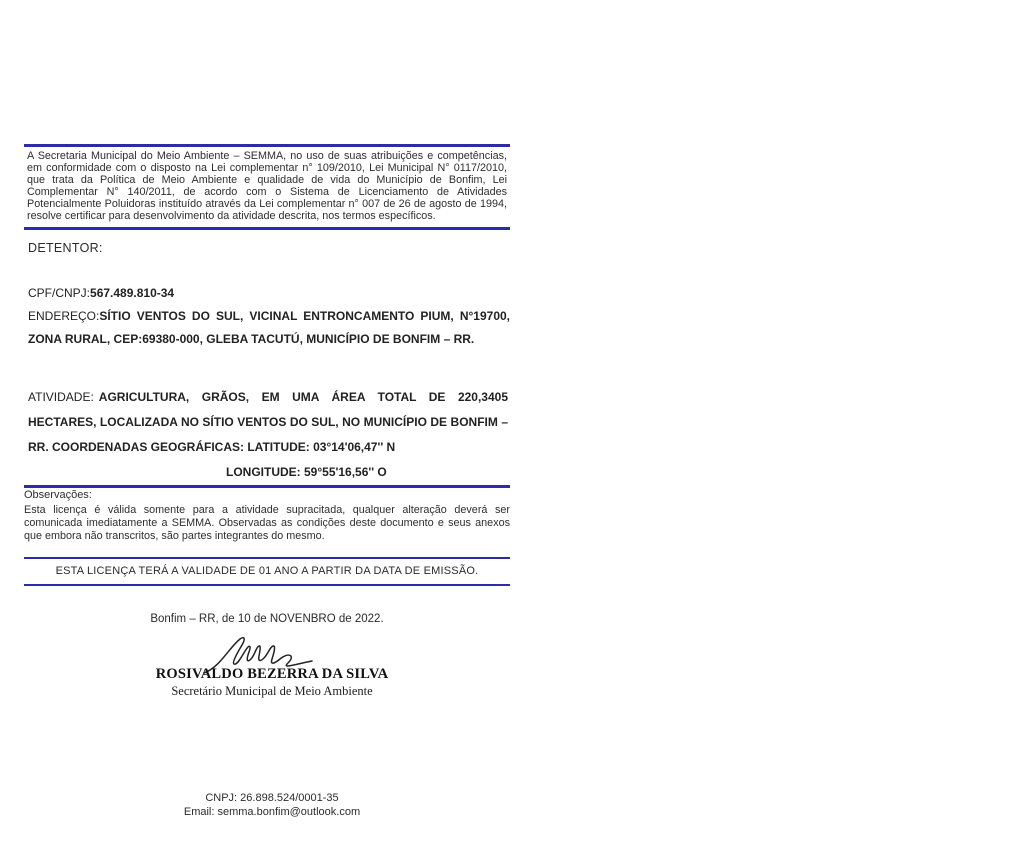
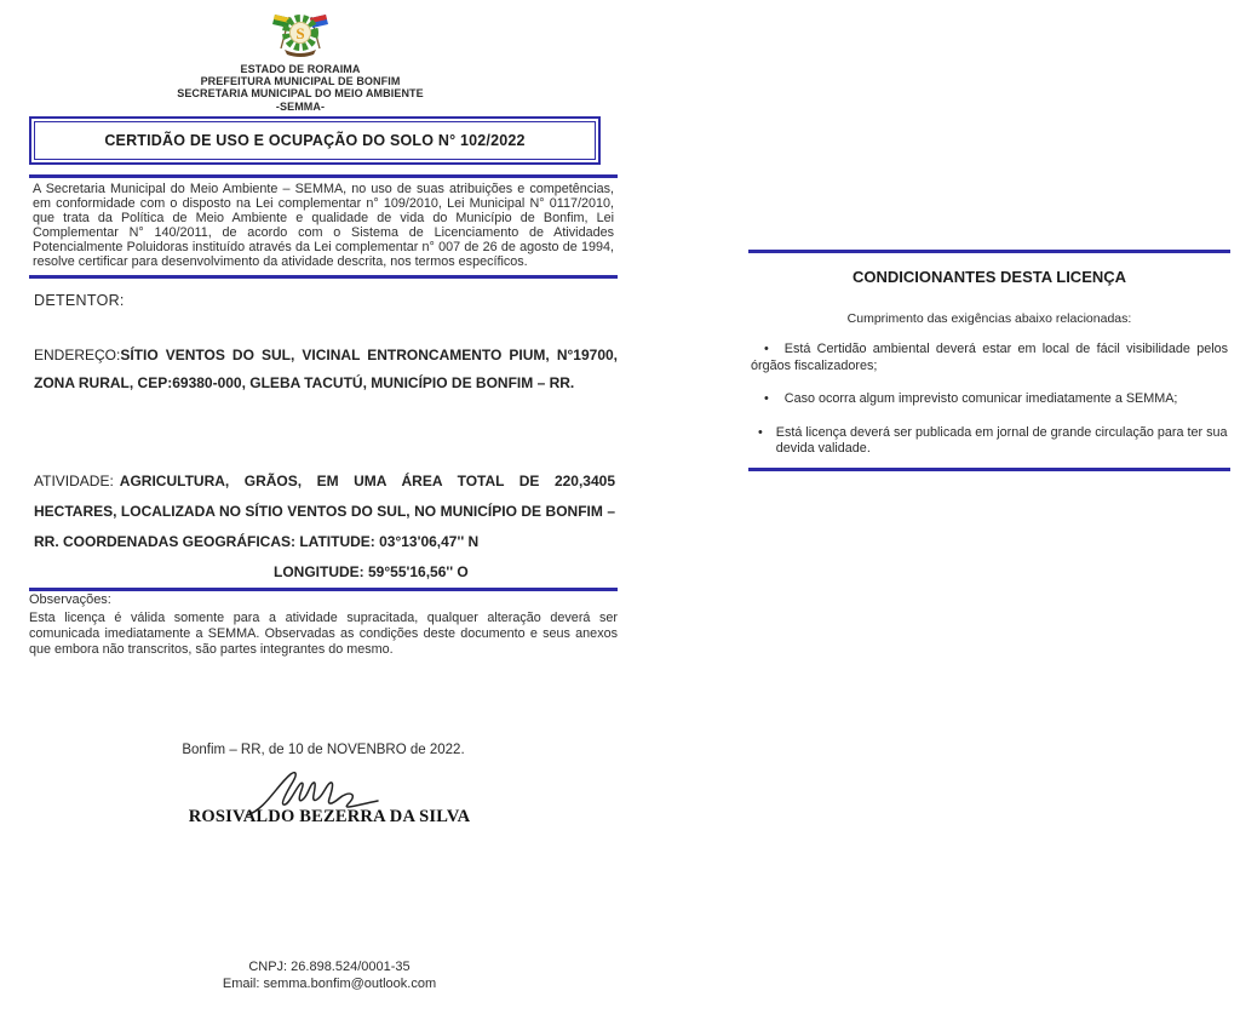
+ S
+ ESTADO DE RORAIMA
+ PREFEITURA MUNICIPAL DE BONFIM
+ SECRETARIA MUNICIPAL DO MEIO AMBIENTE
+ -SEMMA-
+ CERTIDÃO DE USO E OCUPAÇÃO DO SOLO N° 102/2022
  A Secretaria Municipal do Meio Ambiente – SEMMA, no uso de suas atribuições e competências, em conformidade com o disposto na Lei complementar n° 109/2010, Lei Municipal N° 0117/2010, que trata da Política de Meio Ambiente e qualidade de vida do Município de Bonfim, Lei Complementar N° 140/2011, de acordo com o Sistema de Licenciamento de Atividades Potencialmente Poluidoras instituído através da Lei complementar n° 007 de 26 de agosto de 1994, resolve certificar para desenvolvimento da atividade descrita, nos termos específicos.
  DETENTOR:
- CPF/CNPJ:567.489.810-34
  ENDEREÇO:SÍTIO VENTOS DO SUL, VICINAL ENTRONCAMENTO PIUM, N°19700, ZONA RURAL, CEP:69380-000, GLEBA TACUTÚ, MUNICÍPIO DE BONFIM – RR.
- ATIVIDADE: AGRICULTURA, GRÃOS, EM UMA ÁREA TOTAL DE 220,3405 HECTARES, LOCALIZADA NO SÍTIO VENTOS DO SUL, NO MUNICÍPIO DE BONFIM – RR. COORDENADAS GEOGRÁFICAS: LATITUDE: 03°14'06,47'' N
+ ATIVIDADE: AGRICULTURA, GRÃOS, EM UMA ÁREA TOTAL DE 220,3405 HECTARES, LOCALIZADA NO SÍTIO VENTOS DO SUL, NO MUNICÍPIO DE BONFIM – RR. COORDENADAS GEOGRÁFICAS: LATITUDE: 03°13'06,47'' N
  LONGITUDE: 59°55'16,56'' O
  Observações:
  Esta licença é válida somente para a atividade supracitada, qualquer alteração deverá ser comunicada imediatamente a SEMMA. Observadas as condições deste documento e seus anexos que embora não transcritos, são partes integrantes do mesmo.
- ESTA LICENÇA TERÁ A VALIDADE DE 01 ANO A PARTIR DA DATA DE EMISSÃO.
  Bonfim – RR, de 10 de NOVENBRO de 2022.
  ROSIVALDO BEZERRA DA SILVA
- Secretário Municipal de Meio Ambiente
  CNPJ: 26.898.524/0001-35
  Email: semma.bonfim@outlook.com
+ CONDICIONANTES DESTA LICENÇA
+ Cumprimento das exigências abaixo relacionadas:
+ • Está Certidão ambiental deverá estar em local de fácil visibilidade pelos órgãos fiscalizadores;
+ • Caso ocorra algum imprevisto comunicar imediatamente a SEMMA;
+ •
+ Está licença deverá ser publicada em jornal de grande circulação para ter sua devida validade.
